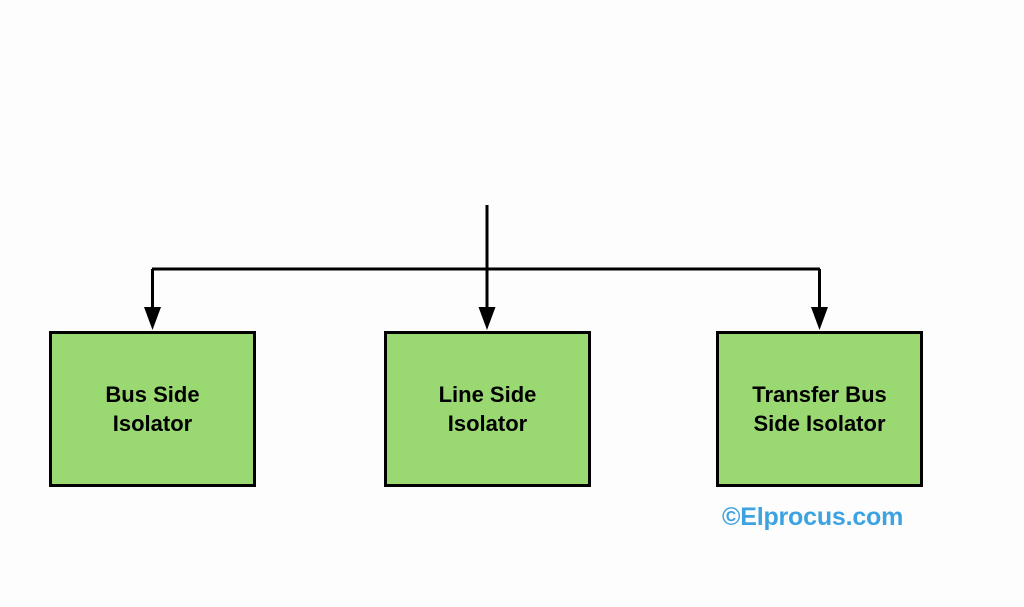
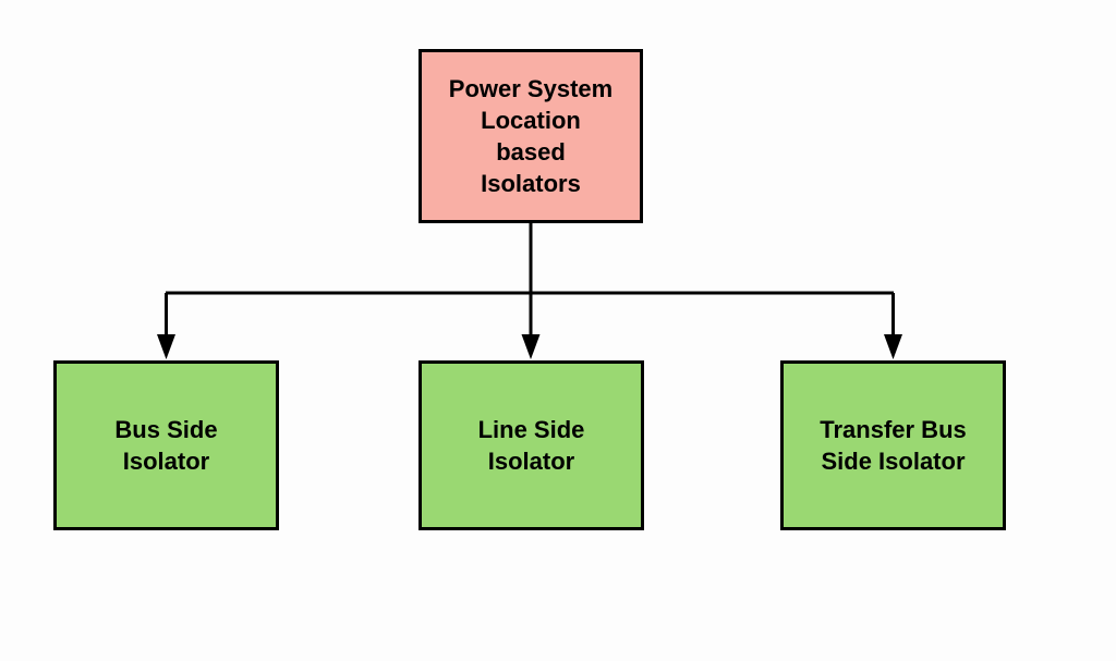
+ Power System
+ Location
+ based
+ Isolators
  Bus Side
  Isolator
  Line Side
  Isolator
  Transfer Bus
  Side Isolator
- ©Elprocus.com
